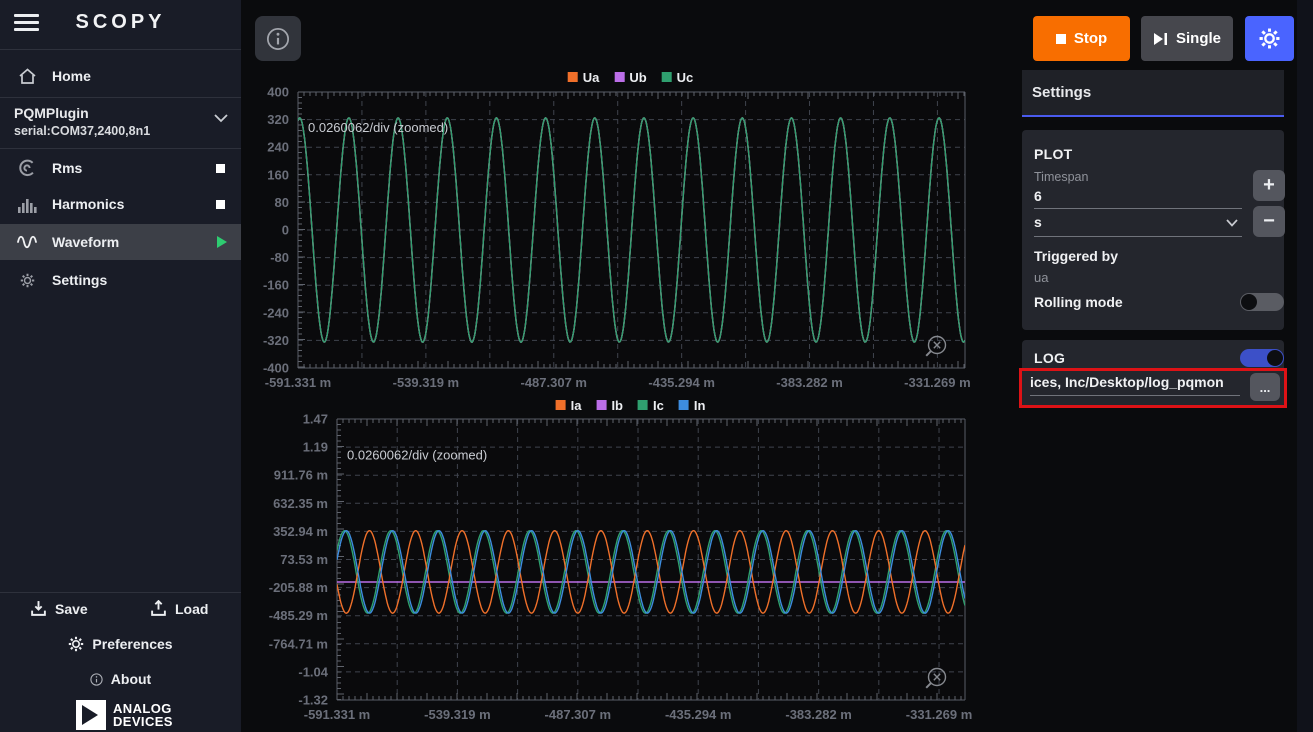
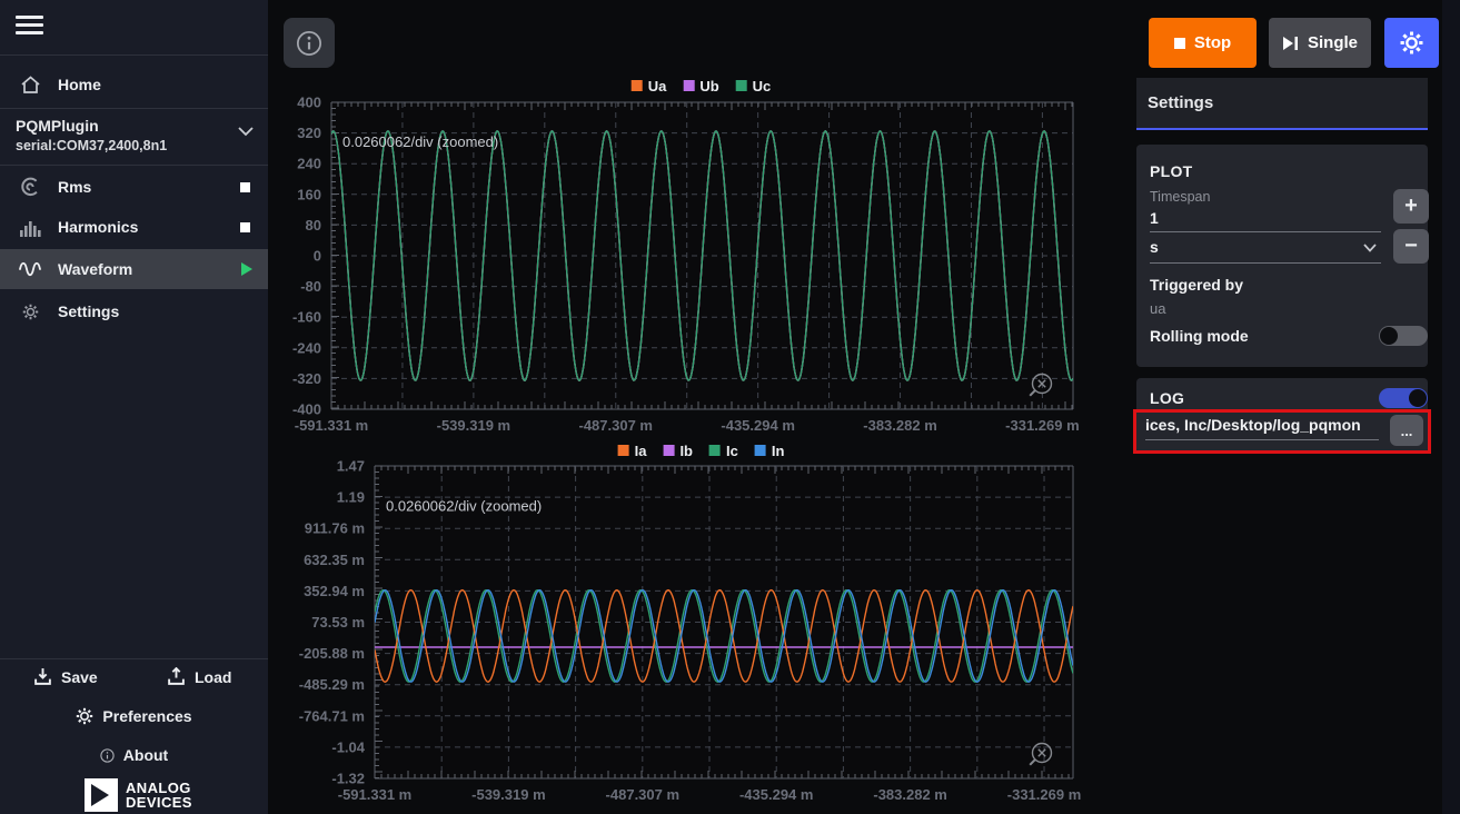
- SCOPY
  Home
  PQMPlugin
  serial:COM37,2400,8n1
  Rms
  Harmonics
  Waveform
  Settings
  Save
  Load
  Preferences
  About
  ANALOG
  DEVICES
  Stop
  Single
  Ua
  Ub
  Uc
  400
  320
  240
  160
  80
  0
  -80
  -160
  -240
  -320
  -400
  -591.331 m
  -539.319 m
  -487.307 m
  -435.294 m
  -383.282 m
  -331.269 m
  0.0260062/div (zoomed)
  Ia
  Ib
  Ic
  In
  1.47
  1.19
  911.76 m
  632.35 m
  352.94 m
  73.53 m
  -205.88 m
  -485.29 m
  -764.71 m
  -1.04
  -1.32
  -591.331 m
  -539.319 m
  -487.307 m
  -435.294 m
  -383.282 m
  -331.269 m
  0.0260062/div (zoomed)
  Settings
  PLOT
  Timespan
- 6
+ 1
  s
  +
  −
  Triggered by
  ua
  Rolling mode
  LOG
  ices, Inc/Desktop/log_pqmon
  ...
